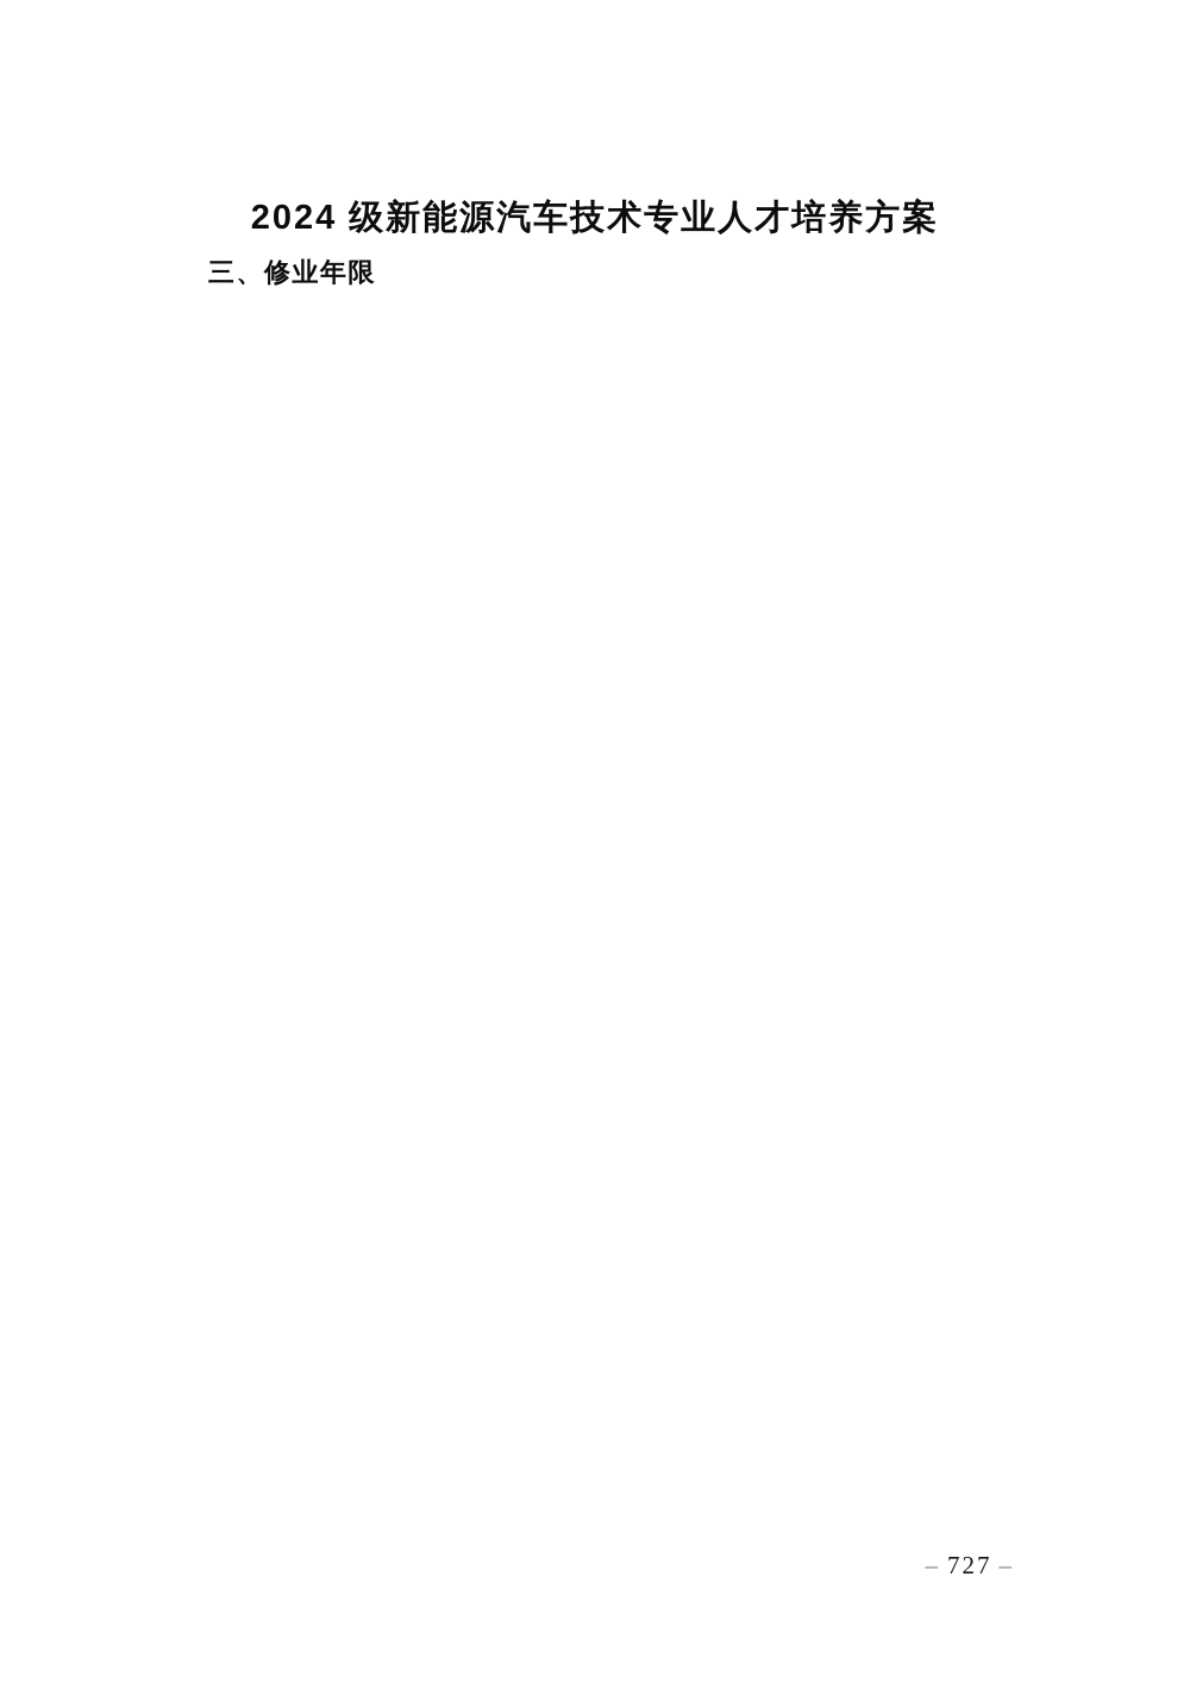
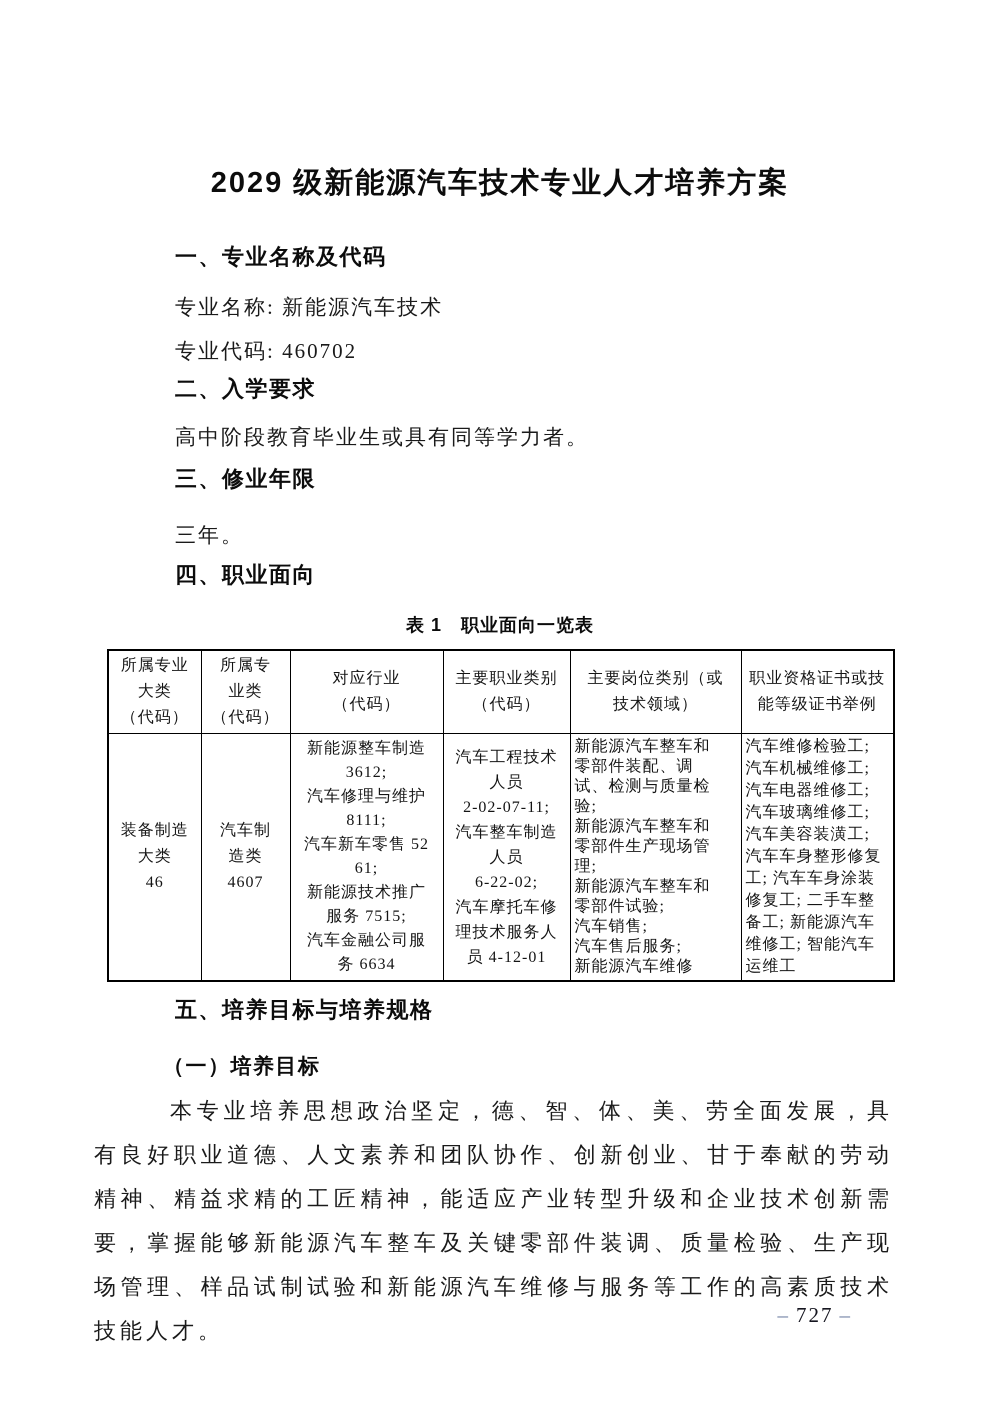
- 2024 级新能源汽车技术专业人才培养方案
+ 2029 级新能源汽车技术专业人才培养方案
+ 一、专业名称及代码
+ 专业名称: 新能源汽车技术
+ 专业代码: 460702
+ 二、入学要求
+ 高中阶段教育毕业生或具有同等学力者。
  三、修业年限
+ 三年。
+ 四、职业面向
+ 表 1 职业面向一览表
+ 所属专业 大类 （代码）	所属专 业类 （代码）	对应行业 （代码）	主要职业类别 （代码）	主要岗位类别（或 技术领域）	职业资格证书或技 能等级证书举例
+ 装备制造 大类 46	汽车制 造类 4607	新能源整车制造 3612; 汽车修理与维护 8111; 汽车新车零售 52 61; 新能源技术推广 服务 7515; 汽车金融公司服 务 6634	汽车工程技术 人员 2-02-07-11; 汽车整车制造 人员 6-22-02; 汽车摩托车修 理技术服务人 员 4-12-01	新能源汽车整车和 零部件装配、调 试、检测与质量检 验; 新能源汽车整车和 零部件生产现场管 理; 新能源汽车整车和 零部件试验; 汽车销售; 汽车售后服务; 新能源汽车维修	汽车维修检验工; 汽车机械维修工; 汽车电器维修工; 汽车玻璃维修工; 汽车美容装潢工; 汽车车身整形修复 工; 汽车车身涂装 修复工; 二手车整 备工; 新能源汽车 维修工; 智能汽车 运维工
+ 五、培养目标与培养规格
+ （一）培养目标
+ 本专业培养思想政治坚定，德、智、体、美、劳全面发展，具有良好职业道德、人文素养和团队协作、创新创业、甘于奉献的劳动精神、精益求精的工匠精神，能适应产业转型升级和企业技术创新需要，掌握能够新能源汽车整车及关键零部件装调、质量检验、生产现场管理、样品试制试验和新能源汽车维修与服务等工作的高素质技术技能人才。
  – 727 –
